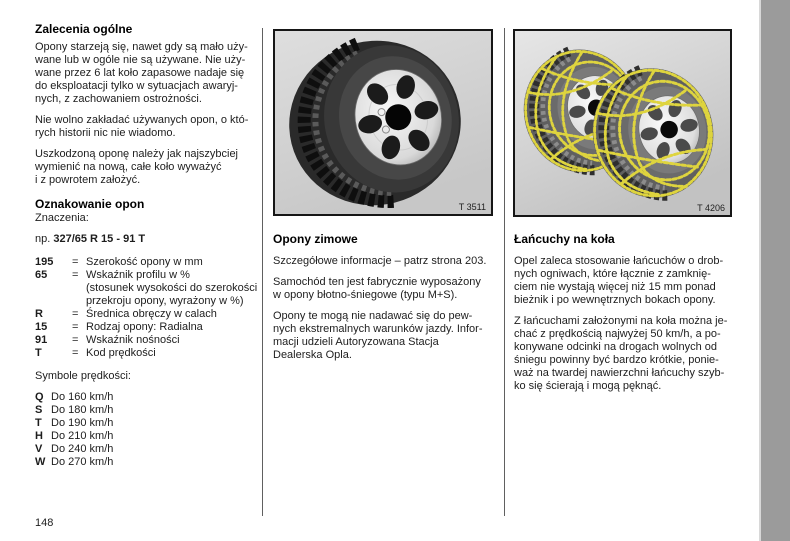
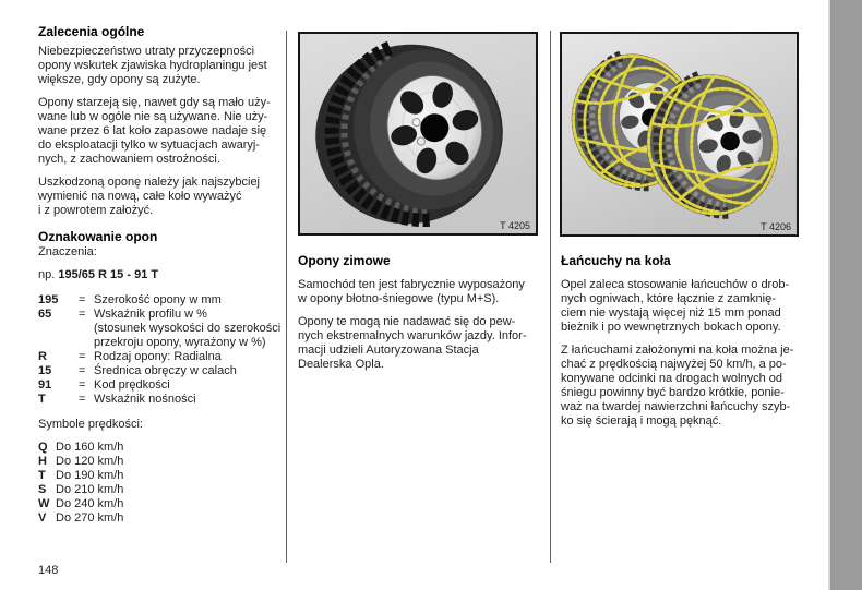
  Zalecenia ogólne
+ Niebezpieczeństwo utraty przyczepności
+ opony wskutek zjawiska hydroplaningu jest
+ większe, gdy opony są zużyte.
  Opony starzeją się, nawet gdy są mało uży-
  wane lub w ogóle nie są używane. Nie uży-
  wane przez 6 lat koło zapasowe nadaje się
  do eksploatacji tylko w sytuacjach awaryj-
  nych, z zachowaniem ostrożności.
- Nie wolno zakładać używanych opon, o któ-
- rych historii nic nie wiadomo.
  Uszkodzoną oponę należy jak najszybciej
  wymienić na nową, całe koło wyważyć
  i z powrotem założyć.
  Oznakowanie opon
  Znaczenia:
- np. 327/65 R 15 - 91 T
+ np. 195/65 R 15 - 91 T
  195
  =
  Szerokość opony w mm
  65
  =
  Wskaźnik profilu w %
  (stosunek wysokości do szerokości
  przekroju opony, wyrażony w %)
  R
  =
- Średnica obręczy w calach
+ Rodzaj opony: Radialna
  15
  =
- Rodzaj opony: Radialna
+ Średnica obręczy w calach
  91
  =
- Wskaźnik nośności
+ Kod prędkości
  T
  =
- Kod prędkości
+ Wskaźnik nośności
  Symbole prędkości:
  Q
  Do 160 km/h
- S
+ H
- Do 180 km/h
+ Do 120 km/h
  T
  Do 190 km/h
- H
+ S
  Do 210 km/h
- V
+ W
  Do 240 km/h
- W
+ V
  Do 270 km/h
- T 3511
+ T 4205
  T 4206
  Opony zimowe
- Szczegółowe informacje – patrz strona 203.
  Samochód ten jest fabrycznie wyposażony
  w opony błotno-śniegowe (typu M+S).
  Opony te mogą nie nadawać się do pew-
  nych ekstremalnych warunków jazdy. Infor-
  macji udzieli Autoryzowana Stacja
  Dealerska Opla.
  Łańcuchy na koła
  Opel zaleca stosowanie łańcuchów o drob-
  nych ogniwach, które łącznie z zamknię-
  ciem nie wystają więcej niż 15 mm ponad
  bieżnik i po wewnętrznych bokach opony.
  Z łańcuchami założonymi na koła można je-
  chać z prędkością najwyżej 50 km/h, a po-
  konywane odcinki na drogach wolnych od
  śniegu powinny być bardzo krótkie, ponie-
  waż na twardej nawierzchni łańcuchy szyb-
  ko się ścierają i mogą pęknąć.
  148
